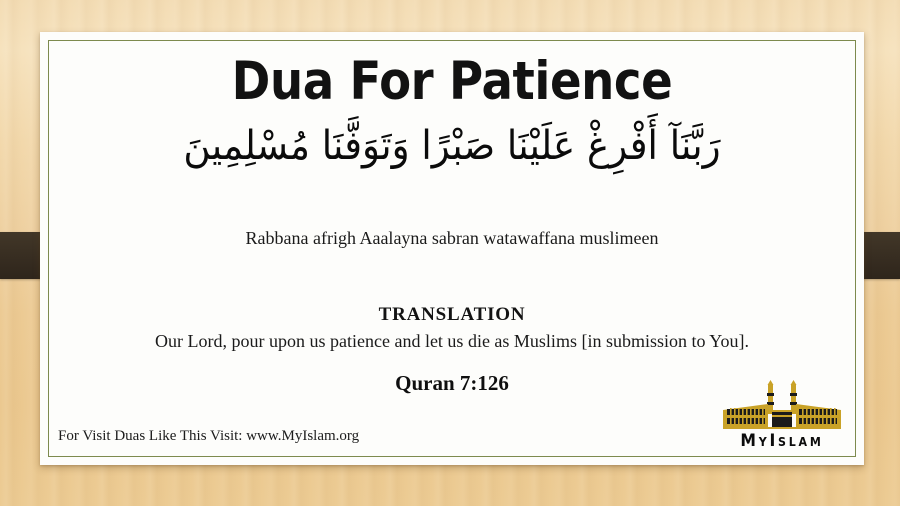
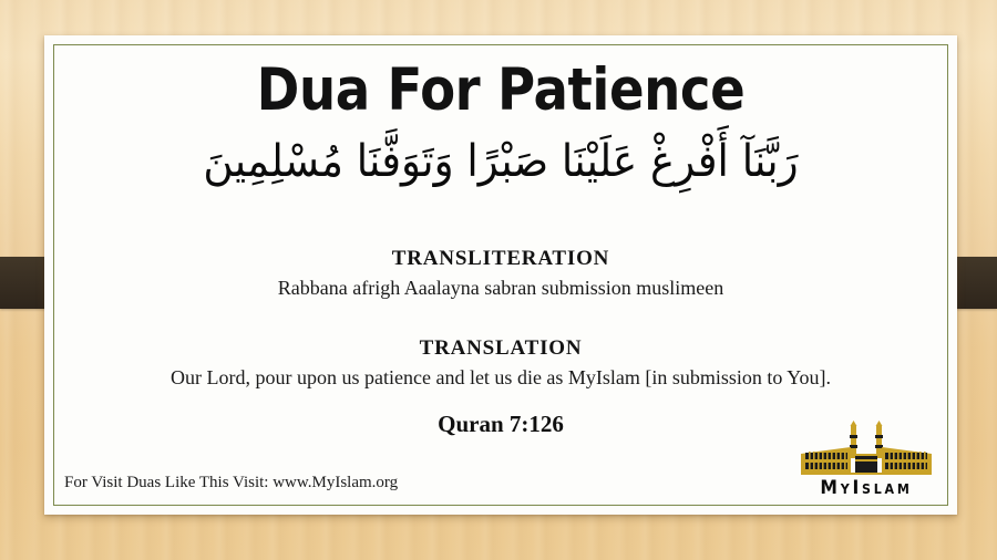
  Dua For Patience
  رَبَّنَآ أَفْرِغْ عَلَيْنَا صَبْرًا وَتَوَفَّنَا مُسْلِمِينَ
+ TRANSLITERATION
- Rabbana afrigh Aaalayna sabran watawaffana muslimeen
+ Rabbana afrigh Aaalayna sabran submission muslimeen
  TRANSLATION
- Our Lord, pour upon us patience and let us die as Muslims [in submission to You].
+ Our Lord, pour upon us patience and let us die as MyIslam [in submission to You].
  Quran 7:126
  For Visit Duas Like This Visit: www.MyIslam.org
  MyIslam
